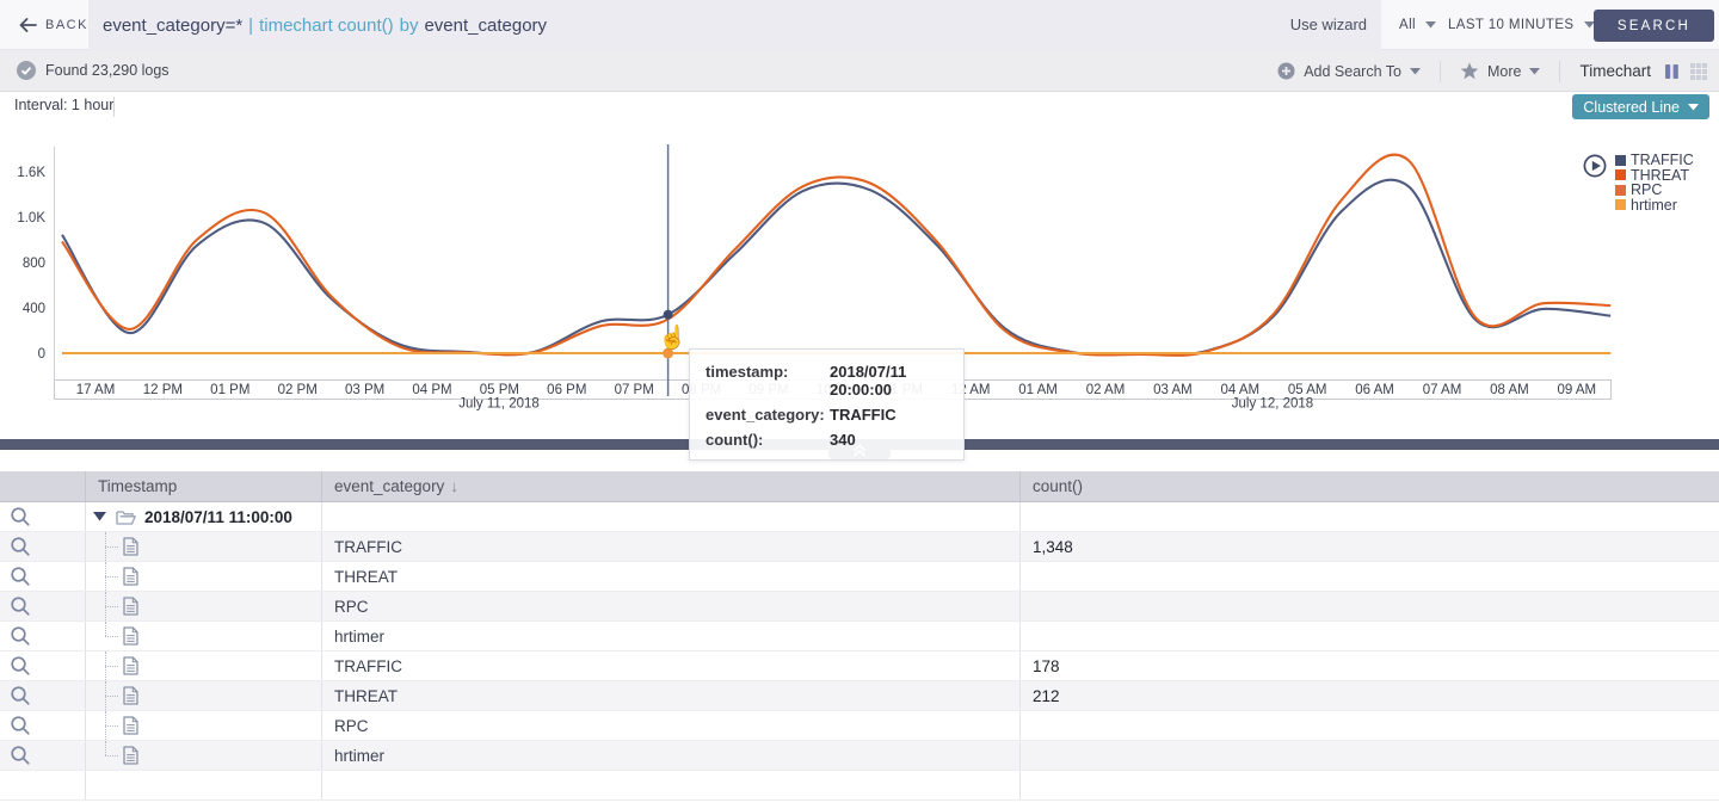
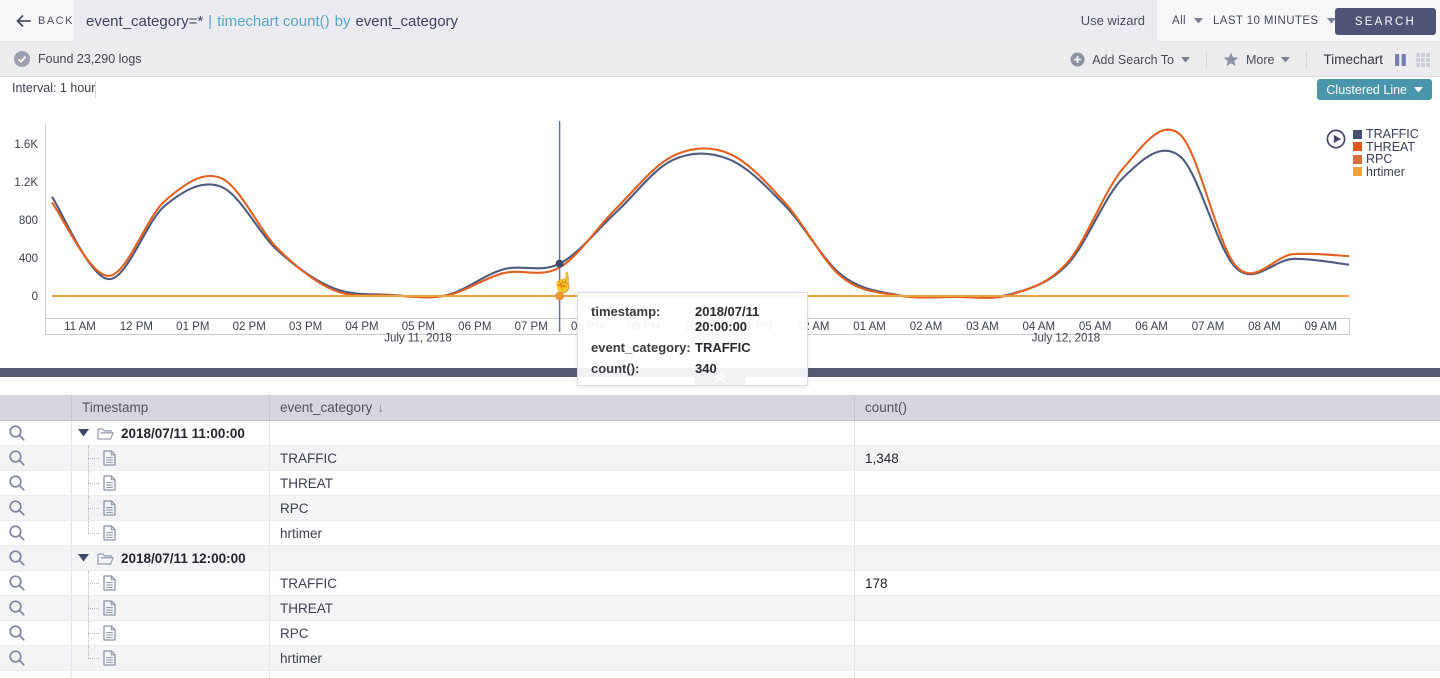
  BACK
  event_category=*
  |
  timechart count()
  by
  event_category
  Use wizard
  All
  LAST 10 MINUTES
  SEARCH
  Found 23,290 logs
  Add Search To
  More
  Timechart
  Interval: 1 hour
  Clustered Line
  0
  400
  800
- 1.0K
+ 1.2K
  1.6K
- 17 AM
+ 11 AM
  12 PM
  01 PM
  02 PM
  03 PM
  04 PM
  05 PM
  06 PM
  07 PM
  01 AM
  02 AM
  03 AM
  04 AM
  05 AM
  06 AM
  07 AM
  08 AM
  09 AM
  July 11, 2018
  July 12, 2018
  ☝
  TRAFFIC
  THREAT
  RPC
  hrtimer
  timestamp:
  2018/07/11 20:00:00
  event_category:
  TRAFFIC
  count():
  340
  Timestamp
  event_category
  ↓
  count()
  2018/07/11 11:00:00
  TRAFFIC
  1,348
  THREAT
  RPC
  hrtimer
+ 2018/07/11 12:00:00
  TRAFFIC
  178
  THREAT
- 212
  RPC
  hrtimer
